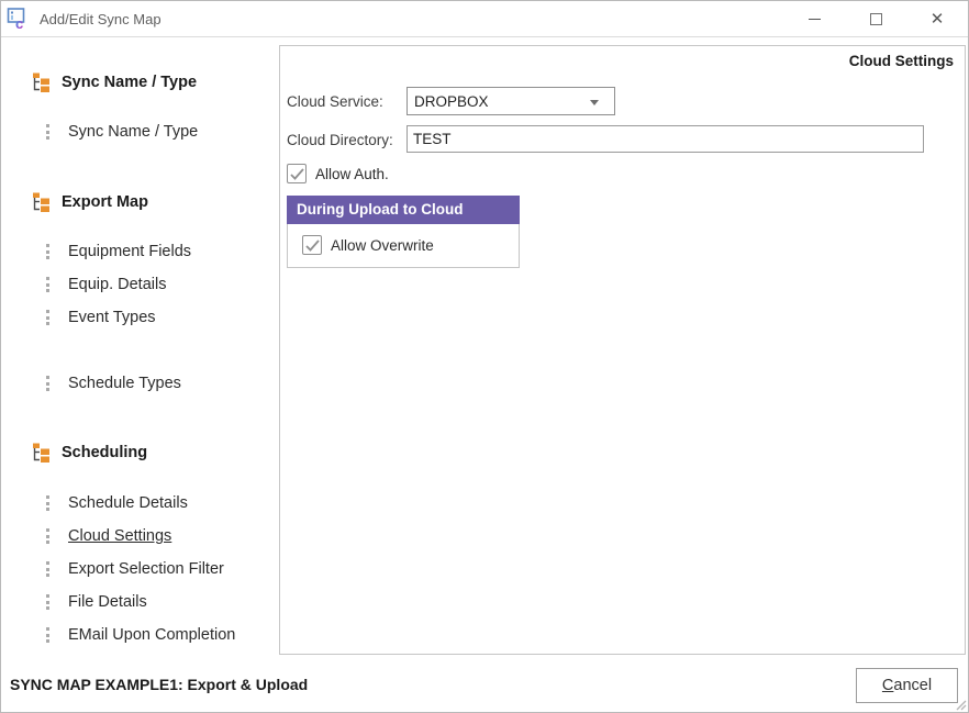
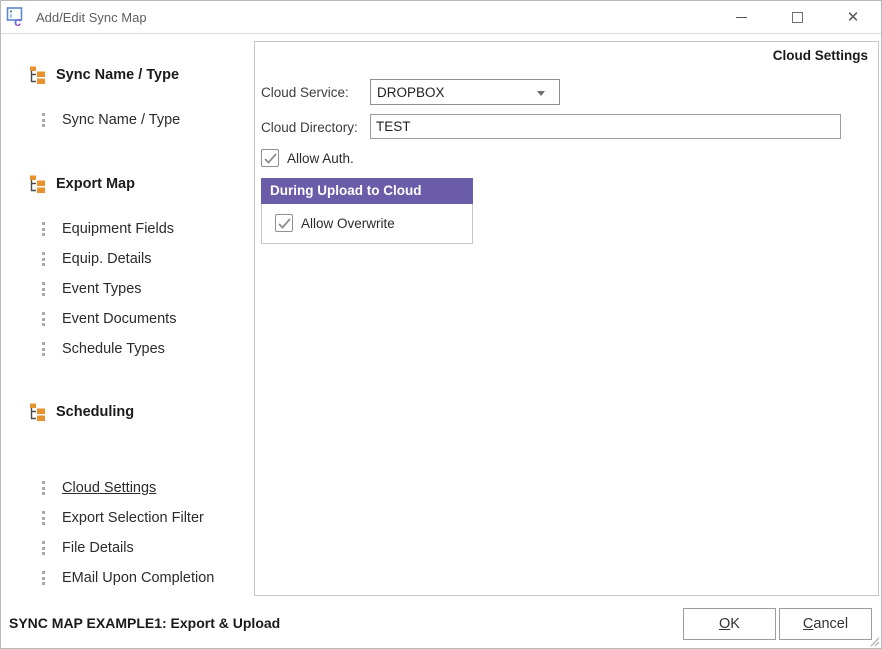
  c
  Add/Edit Sync Map
  ✕
  Sync Name / Type
  Sync Name / Type
  Export Map
  Equipment Fields
  Equip. Details
  Event Types
+ Event Documents
  Schedule Types
  Scheduling
- Schedule Details
  Cloud Settings
  Export Selection Filter
  File Details
  EMail Upon Completion
  Cloud Settings
  Cloud Service:
  DROPBOX
  Cloud Directory:
  TEST
  Allow Auth.
  During Upload to Cloud
  Allow Overwrite
  SYNC MAP EXAMPLE1: Export & Upload
+ OK
  Cancel
